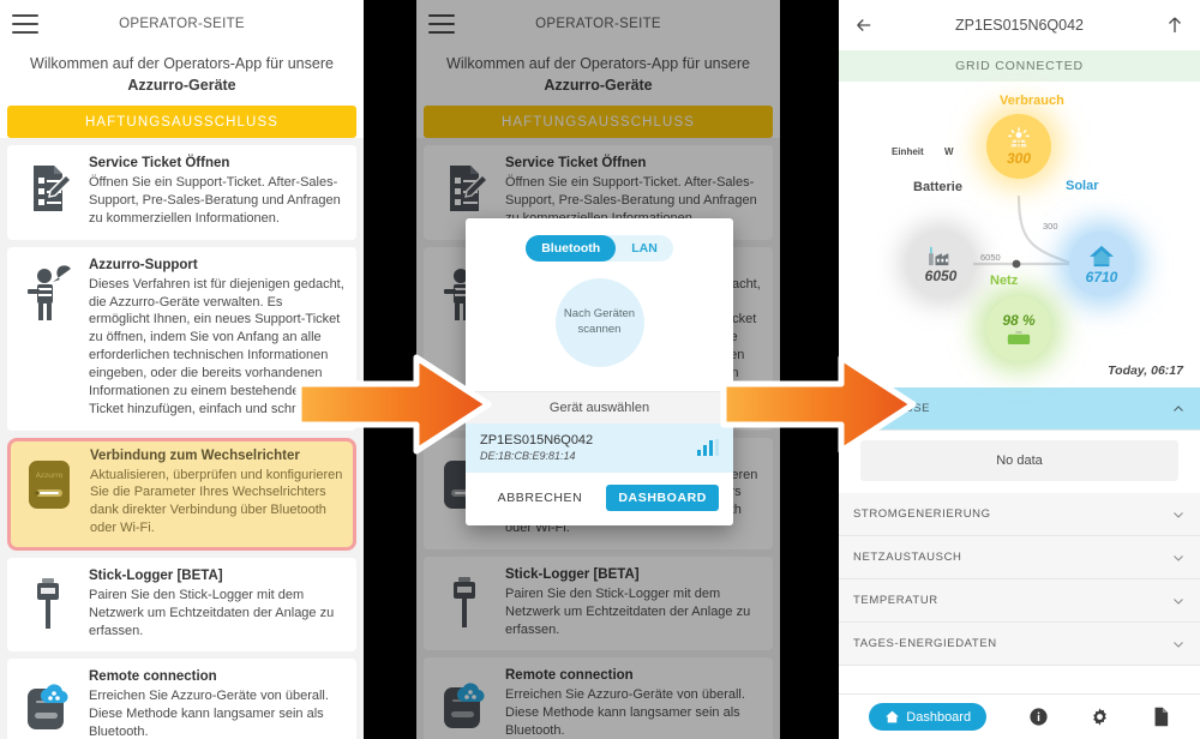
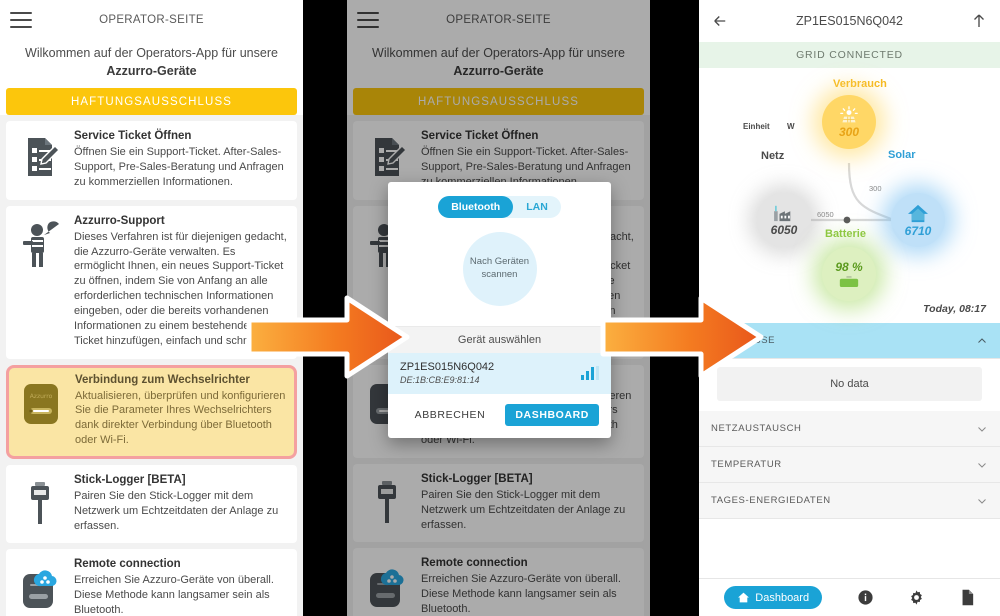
  OPERATOR-SEITE
  Wilkommen auf der Operators-App für unsere
  Azzurro-Geräte
  HAFTUNGSAUSSCHLUSS
  Service Ticket Öffnen
  Öffnen Sie ein Support-Ticket. After-Sales-Support, Pre-Sales-Beratung und Anfragen zu kommerziellen Informationen.
  Azzurro-Support
  Dieses Verfahren ist für diejenigen gedacht, die Azzurro-Geräte verwalten. Es ermöglicht Ihnen, ein neues Support-Ticket zu öffnen, indem Sie von Anfang an alle erforderlichen technischen Informationen eingeben, oder die bereits vorhandenen Informationen zu einem bestehende Ticket hinzufügen, einfach und schn
  Verbindung zum Wechselrichter
  Aktualisieren, überprüfen und konfigurieren Sie die Parameter Ihres Wechselrichters dank direkter Verbindung über Bluetooth oder Wi-Fi.
  Stick-Logger [BETA]
  Pairen Sie den Stick-Logger mit dem Netzwerk um Echtzeitdaten der Anlage zu erfassen.
  Remote connection
  Erreichen Sie Azzuro-Geräte von überall. Diese Methode kann langsamer sein als Bluetooth.
  OPERATOR-SEITE
  Wilkommen auf der Operators-App für unsere
  Azzurro-Geräte
  HAFTUNGSAUSSCHLUSS
  Service Ticket Öffnen
  Öffnen Sie ein Support-Ticket. After-Sales-Support, Pre-Sales-Beratung und Anfragen
  Stick-Logger [BETA]
  Pairen Sie den Stick-Logger mit dem Netzwerk um Echtzeitdaten der Anlage zu erfassen.
  Remote connection
  Erreichen Sie Azzuro-Geräte von überall. Diese Methode kann langsamer sein als Bluetooth.
  Bluetooth
  LAN
  Nach Geräten scannen
  Gerät auswählen
  ZP1ES015N6Q042
  DE:1B:CB:E9:81:14
  ABBRECHEN
  DASHBOARD
  ZP1ES015N6Q042
  GRID CONNECTED
  Einheit
  W
  300
  6050
  Verbrauch
  300
- Batterie
+ Netz
  6050
  Solar
  6710
- Netz
+ Batterie
  98 %
- Today, 06:17
+ Today, 08:17
  No data
- STROMGENERIERUNG
  NETZAUSTAUSCH
  TEMPERATUR
  TAGES-ENERGIEDATEN
  Dashboard
